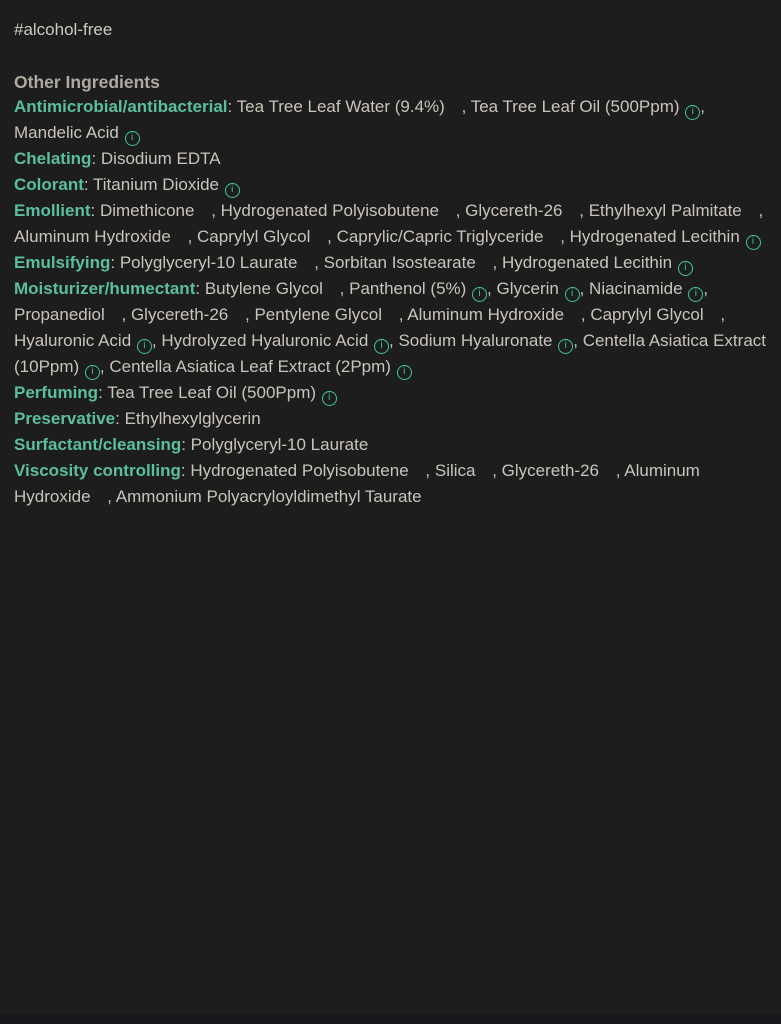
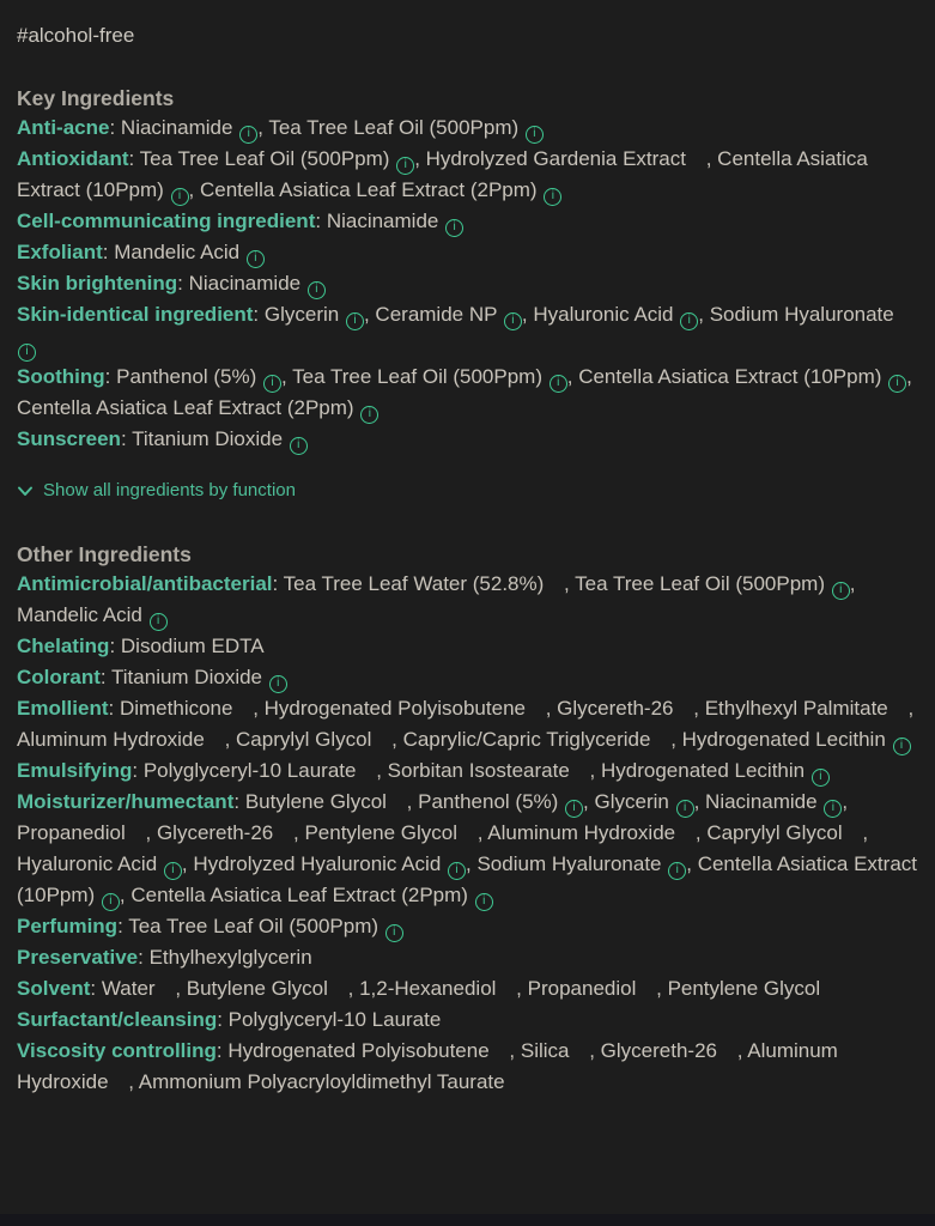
  #alcohol-free
+ Key Ingredients
+ Anti-acne: Niacinamide i , Tea Tree Leaf Oil (500Ppm) i
+ Antioxidant: Tea Tree Leaf Oil (500Ppm) i , Hydrolyzed Gardenia Extract , Centella Asiatica Extract (10Ppm) i , Centella Asiatica Leaf Extract (2Ppm) i
+ Cell-communicating ingredient: Niacinamide i
+ Exfoliant: Mandelic Acid i
+ Skin brightening: Niacinamide i
+ Skin-identical ingredient: Glycerin i , Ceramide NP i , Hyaluronic Acid i , Sodium Hyaluronate i
+ Soothing: Panthenol (5%) i , Tea Tree Leaf Oil (500Ppm) i , Centella Asiatica Extract (10Ppm) i , Centella Asiatica Leaf Extract (2Ppm) i
+ Sunscreen: Titanium Dioxide i
+ Show all ingredients by function
  Other Ingredients
- Antimicrobial/antibacterial: Tea Tree Leaf Water (9.4%) , Tea Tree Leaf Oil (500Ppm) i , Mandelic Acid i
+ Antimicrobial/antibacterial: Tea Tree Leaf Water (52.8%) , Tea Tree Leaf Oil (500Ppm) i , Mandelic Acid i
  Chelating: Disodium EDTA
  Colorant: Titanium Dioxide i
  Emollient: Dimethicone , Hydrogenated Polyisobutene , Glycereth-26 , Ethylhexyl Palmitate , Aluminum Hydroxide , Caprylyl Glycol , Caprylic/Capric Triglyceride , Hydrogenated Lecithin i
  Emulsifying: Polyglyceryl-10 Laurate , Sorbitan Isostearate , Hydrogenated Lecithin i
  Moisturizer/humectant: Butylene Glycol , Panthenol (5%) i , Glycerin i , Niacinamide i , Propanediol , Glycereth-26 , Pentylene Glycol , Aluminum Hydroxide , Caprylyl Glycol , Hyaluronic Acid i , Hydrolyzed Hyaluronic Acid i , Sodium Hyaluronate i , Centella Asiatica Extract (10Ppm) i , Centella Asiatica Leaf Extract (2Ppm) i
  Perfuming: Tea Tree Leaf Oil (500Ppm) i
  Preservative: Ethylhexylglycerin
+ Solvent: Water , Butylene Glycol , 1,2-Hexanediol , Propanediol , Pentylene Glycol
  Surfactant/cleansing: Polyglyceryl-10 Laurate
  Viscosity controlling: Hydrogenated Polyisobutene , Silica , Glycereth-26 , Aluminum Hydroxide , Ammonium Polyacryloyldimethyl Taurate
